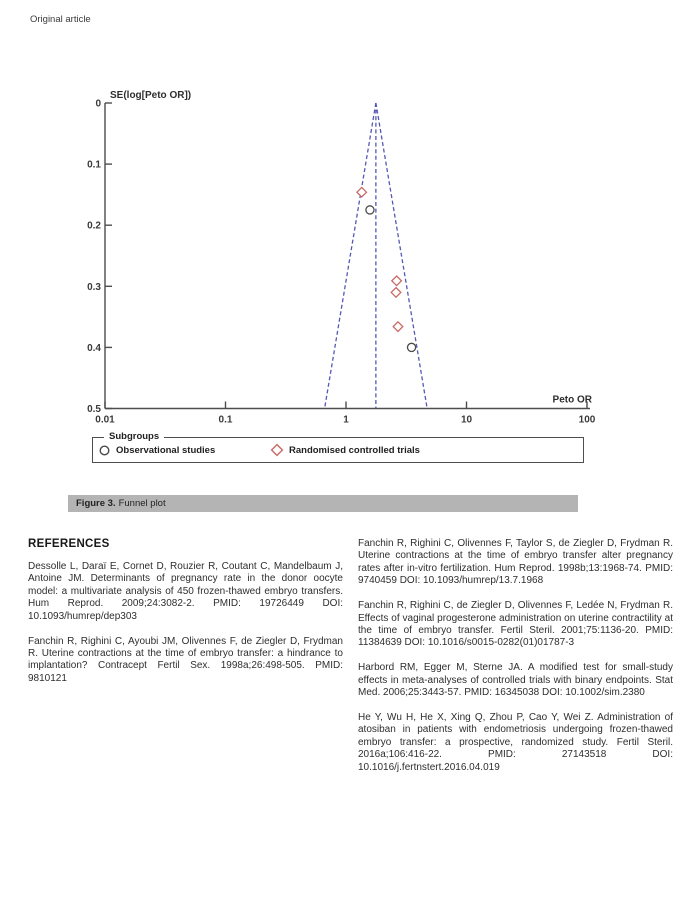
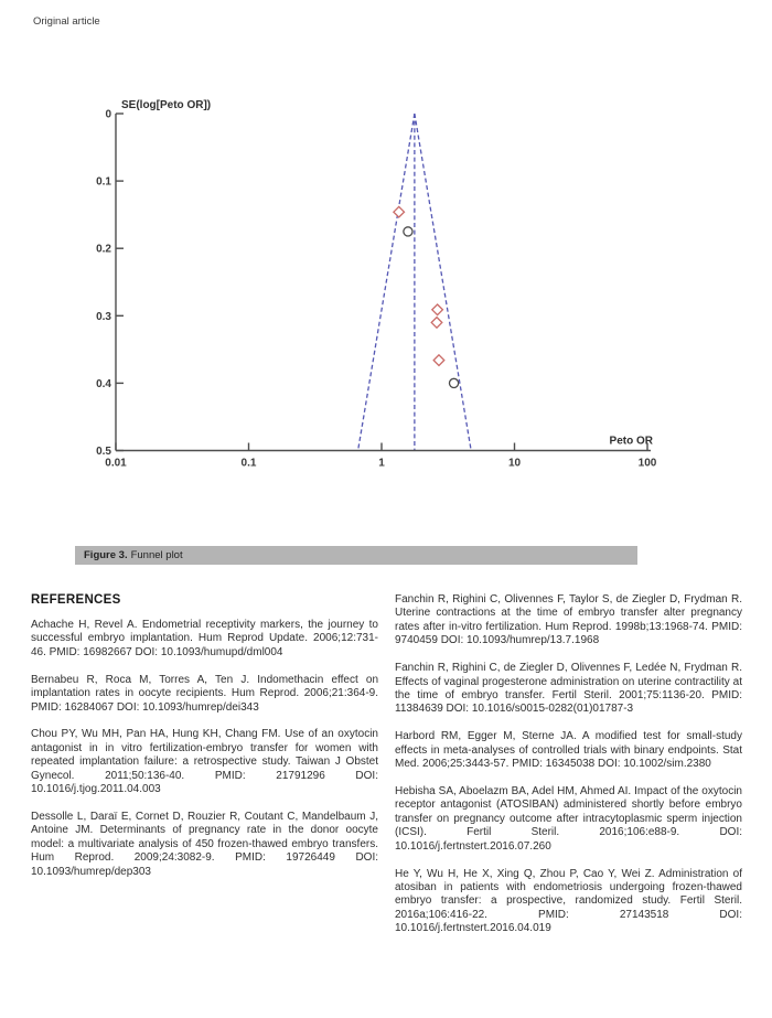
  Original article
  0
  0.1
  0.2
  0.3
  0.4
  0.5
  0.01
  0.1
  1
  10
  100
  SE(log[Peto OR])
  Peto OR
- Subgroups
- Observational studies
- Randomised controlled trials
  Figure 3. Funnel plot
  REFERENCES
+ Achache H, Revel A. Endometrial receptivity markers, the journey to successful embryo implantation. Hum Reprod Update. 2006;12:731-46. PMID: 16982667 DOI: 10.1093/humupd/dml004
+ Bernabeu R, Roca M, Torres A, Ten J. Indomethacin effect on implantation rates in oocyte recipients. Hum Reprod. 2006;21:364-9. PMID: 16284067 DOI: 10.1093/humrep/dei343
+ Chou PY, Wu MH, Pan HA, Hung KH, Chang FM. Use of an oxytocin antagonist in in vitro fertilization-embryo transfer for women with repeated implantation failure: a retrospective study. Taiwan J Obstet Gynecol. 2011;50:136-40. PMID: 21791296 DOI: 10.1016/j.tjog.2011.04.003
- Dessolle L, Daraï E, Cornet D, Rouzier R, Coutant C, Mandelbaum J, Antoine JM. Determinants of pregnancy rate in the donor oocyte model: a multivariate analysis of 450 frozen-thawed embryo transfers. Hum Reprod. 2009;24:3082-2. PMID: 19726449 DOI: 10.1093/humrep/dep303
+ Dessolle L, Daraï E, Cornet D, Rouzier R, Coutant C, Mandelbaum J, Antoine JM. Determinants of pregnancy rate in the donor oocyte model: a multivariate analysis of 450 frozen-thawed embryo transfers. Hum Reprod. 2009;24:3082-9. PMID: 19726449 DOI: 10.1093/humrep/dep303
- Fanchin R, Righini C, Ayoubi JM, Olivennes F, de Ziegler D, Frydman R. Uterine contractions at the time of embryo transfer: a hindrance to implantation? Contracept Fertil Sex. 1998a;26:498-505. PMID: 9810121
  Fanchin R, Righini C, Olivennes F, Taylor S, de Ziegler D, Frydman R. Uterine contractions at the time of embryo transfer alter pregnancy rates after in-vitro fertilization. Hum Reprod. 1998b;13:1968-74. PMID: 9740459 DOI: 10.1093/humrep/13.7.1968
  Fanchin R, Righini C, de Ziegler D, Olivennes F, Ledée N, Frydman R. Effects of vaginal progesterone administration on uterine contractility at the time of embryo transfer. Fertil Steril. 2001;75:1136-20. PMID: 11384639 DOI: 10.1016/s0015-0282(01)01787-3
  Harbord RM, Egger M, Sterne JA. A modified test for small-study effects in meta-analyses of controlled trials with binary endpoints. Stat Med. 2006;25:3443-57. PMID: 16345038 DOI: 10.1002/sim.2380
+ Hebisha SA, Aboelazm BA, Adel HM, Ahmed AI. Impact of the oxytocin receptor antagonist (ATOSIBAN) administered shortly before embryo transfer on pregnancy outcome after intracytoplasmic sperm injection (ICSI). Fertil Steril. 2016;106:e88-9. DOI: 10.1016/j.fertnstert.2016.07.260
  He Y, Wu H, He X, Xing Q, Zhou P, Cao Y, Wei Z. Administration of atosiban in patients with endometriosis undergoing frozen-thawed embryo transfer: a prospective, randomized study. Fertil Steril. 2016a;106:416-22. PMID: 27143518 DOI: 10.1016/j.fertnstert.2016.04.019
